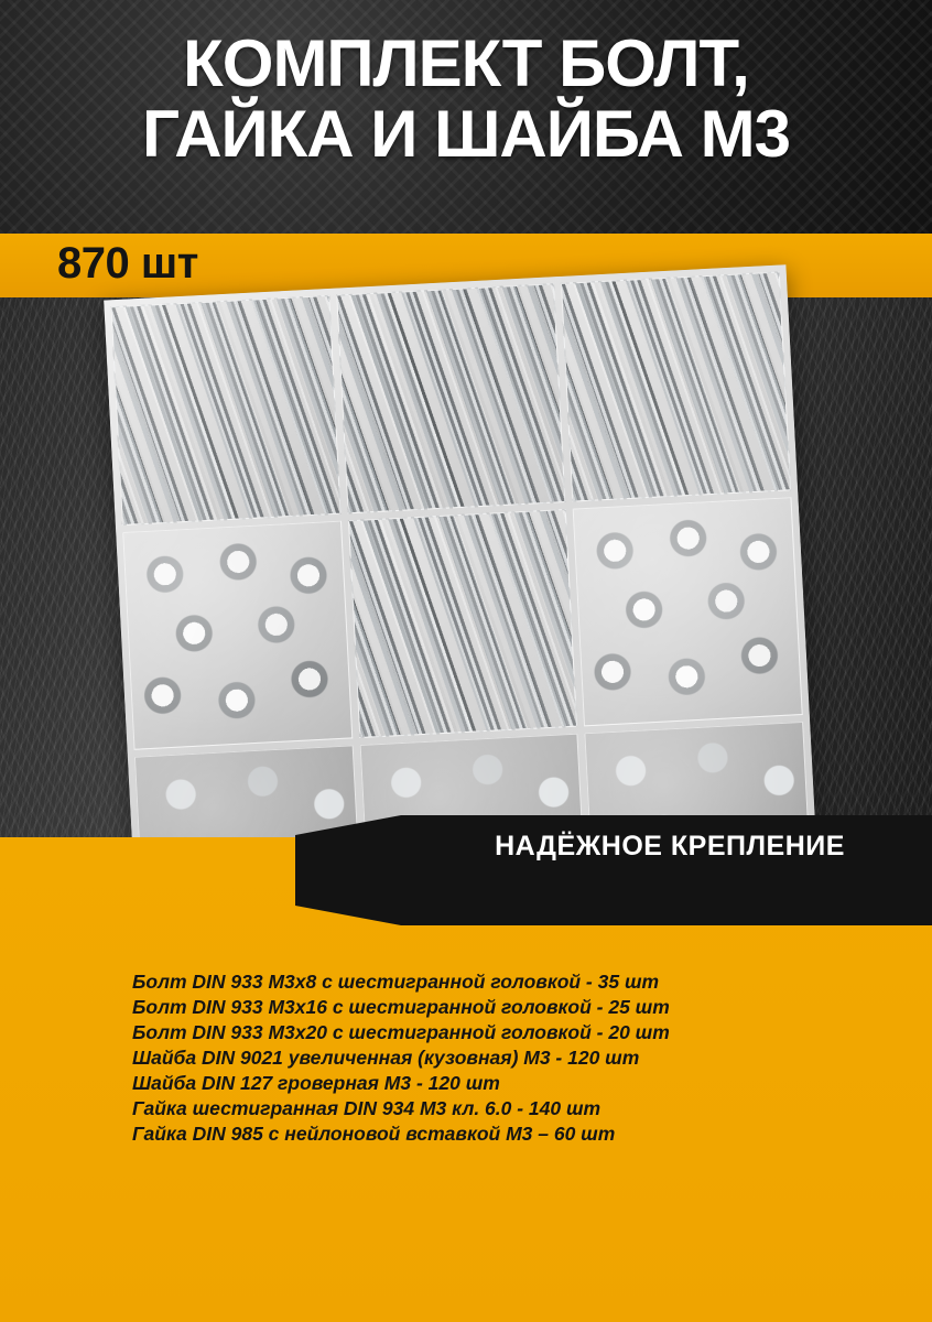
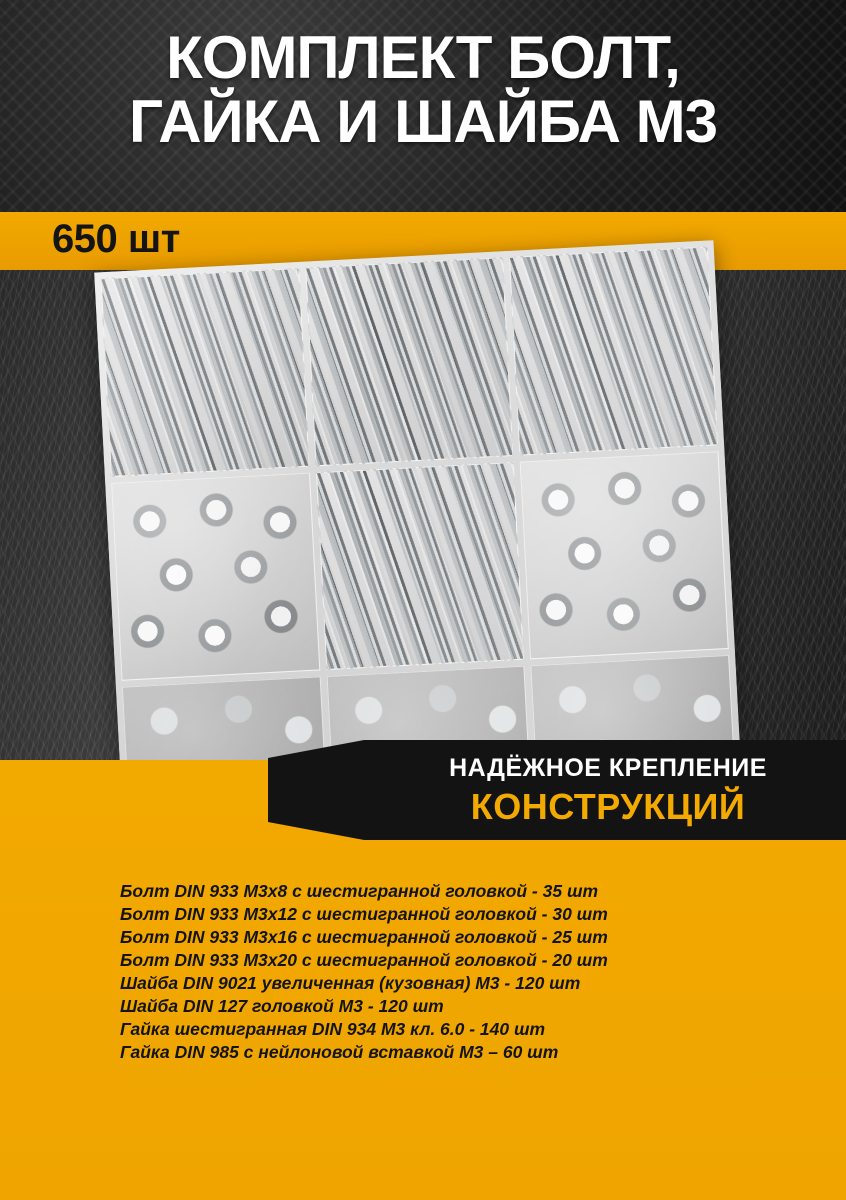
  КОМПЛЕКТ БОЛТ,
  ГАЙКА И ШАЙБА М3
- 870 шт
+ 650 шт
  НАДЁЖНОЕ КРЕПЛЕНИЕ
+ КОНСТРУКЦИЙ
  Болт DIN 933 M3x8 с шестигранной головкой - 35 шт
+ Болт DIN 933 M3x12 с шестигранной головкой - 30 шт
  Болт DIN 933 M3x16 с шестигранной головкой - 25 шт
  Болт DIN 933 M3x20 с шестигранной головкой - 20 шт
  Шайба DIN 9021 увеличенная (кузовная) M3 - 120 шт
- Шайба DIN 127 гроверная M3 - 120 шт
+ Шайба DIN 127 головкой M3 - 120 шт
  Гайка шестигранная DIN 934 M3 кл. 6.0 - 140 шт
  Гайка DIN 985 с нейлоновой вставкой M3 – 60 шт
